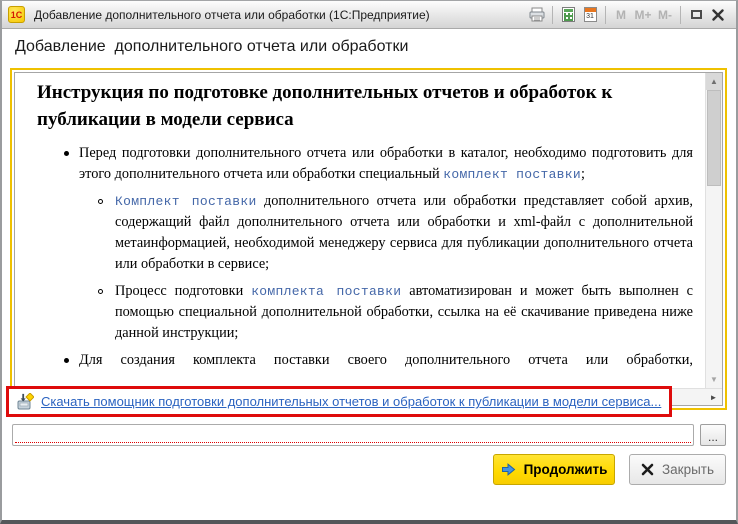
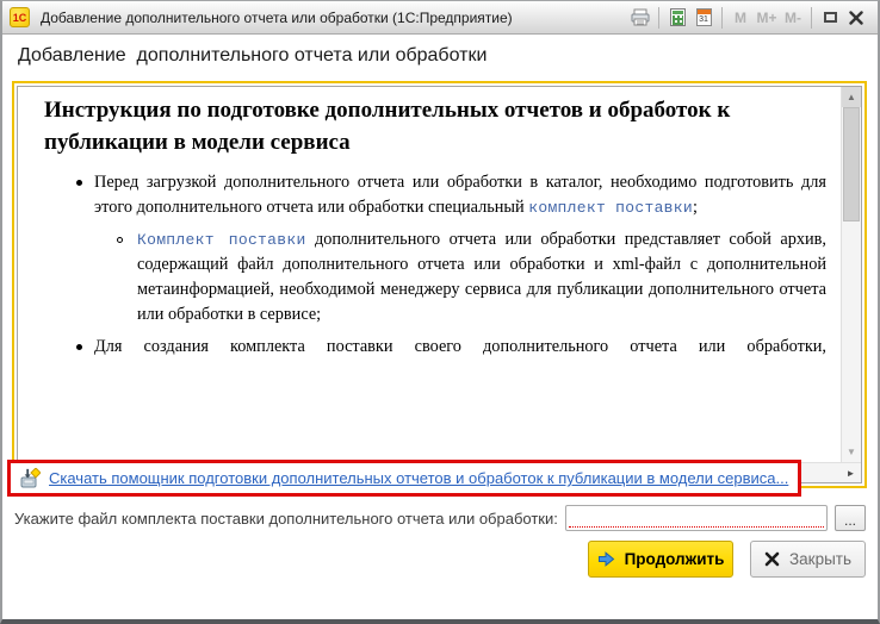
  1С
  Добавление дополнительного отчета или обработки (1С:Предприятие)
  M
  M+
  M-
  Добавление дополнительного отчета или обработки
  Инструкция по подготовке дополнительных отчетов и обработок к публикации в модели сервиса
- Перед подготовки дополнительного отчета или обработки в каталог, необходимо подготовить для этого дополнительного отчета или обработки специальный комплект поставки;
+ Перед загрузкой дополнительного отчета или обработки в каталог, необходимо подготовить для этого дополнительного отчета или обработки специальный комплект поставки;
  Комплект поставки дополнительного отчета или обработки представляет собой архив, содержащий файл дополнительного отчета или обработки и xml-файл с дополнительной метаинформацией, необходимой менеджеру сервиса для публикации дополнительного отчета или обработки в сервисе;
- Процесс подготовки комплекта поставки автоматизирован и может быть выполнен с помощью специальной дополнительной обработки, ссылка на её скачивание приведена ниже данной инструкции;
  Для создания комплекта поставки своего дополнительного отчета или обработки,
  ▲
  ▼
  ►
  Скачать помощник подготовки дополнительных отчетов и обработок к публикации в модели сервиса...
+ Укажите файл комплекта поставки дополнительного отчета или обработки:
  ...
  Продолжить
  Закрыть
